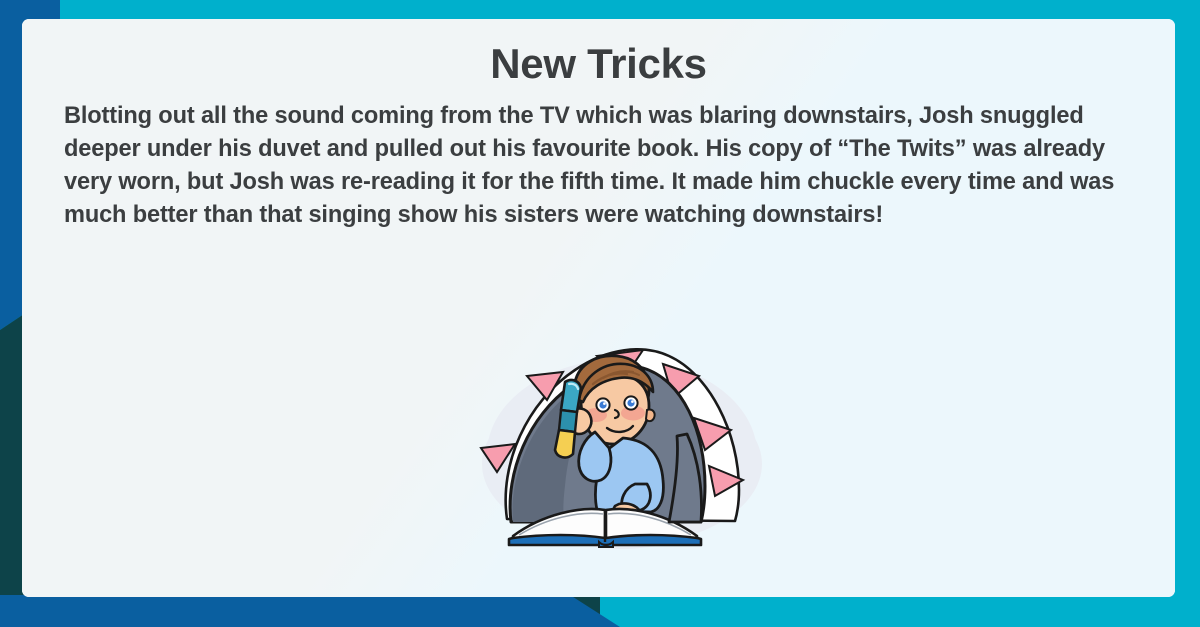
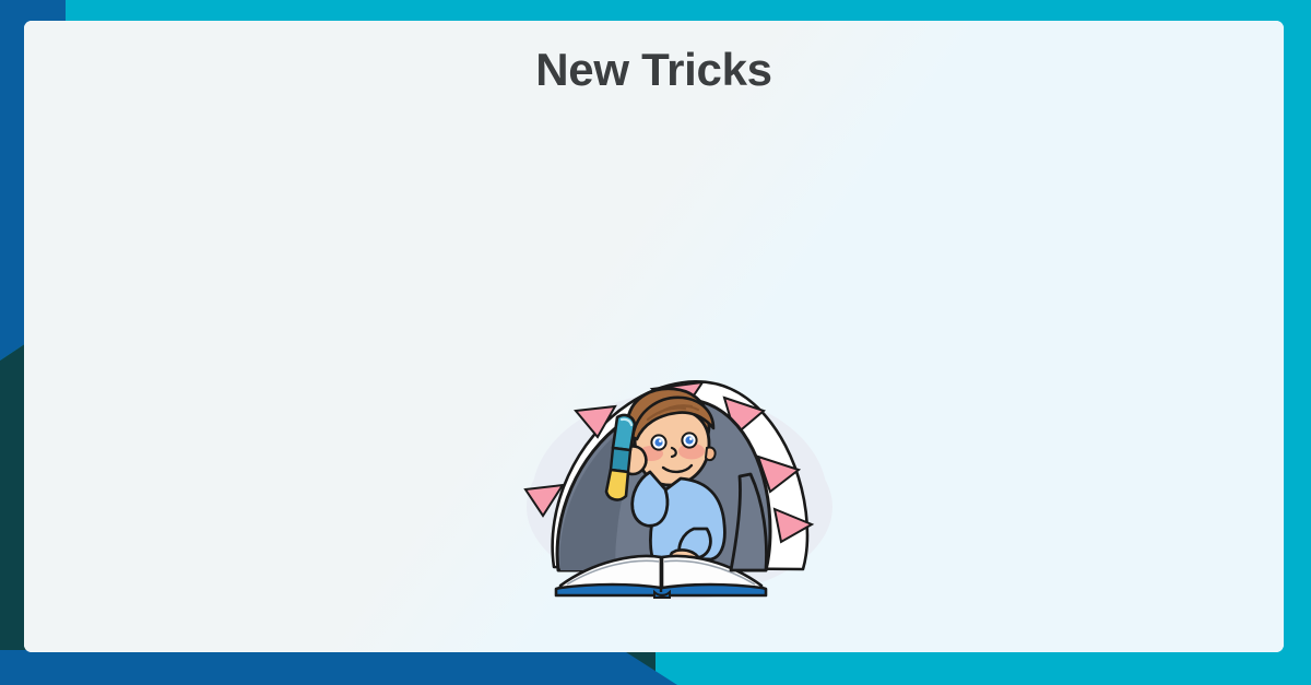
  New Tricks
- Blotting out all the sound coming from the TV which was blaring downstairs, Josh snuggled deeper under his duvet and pulled out his favourite book. His copy of “The Twits” was already very worn, but Josh was re-reading it for the fifth time. It made him chuckle every time and was much better than that singing show his sisters were watching downstairs!
